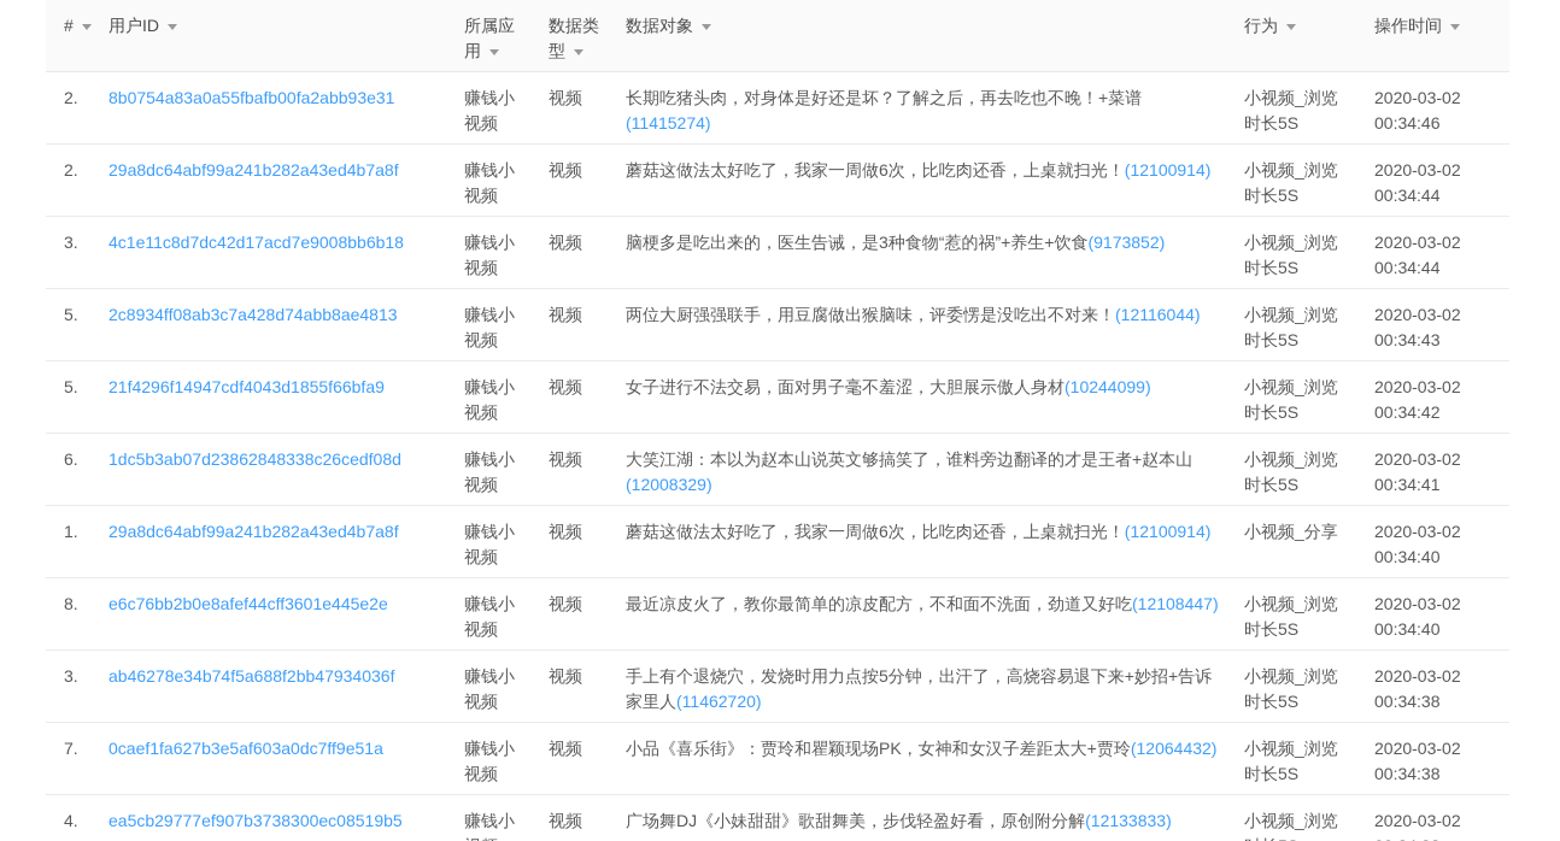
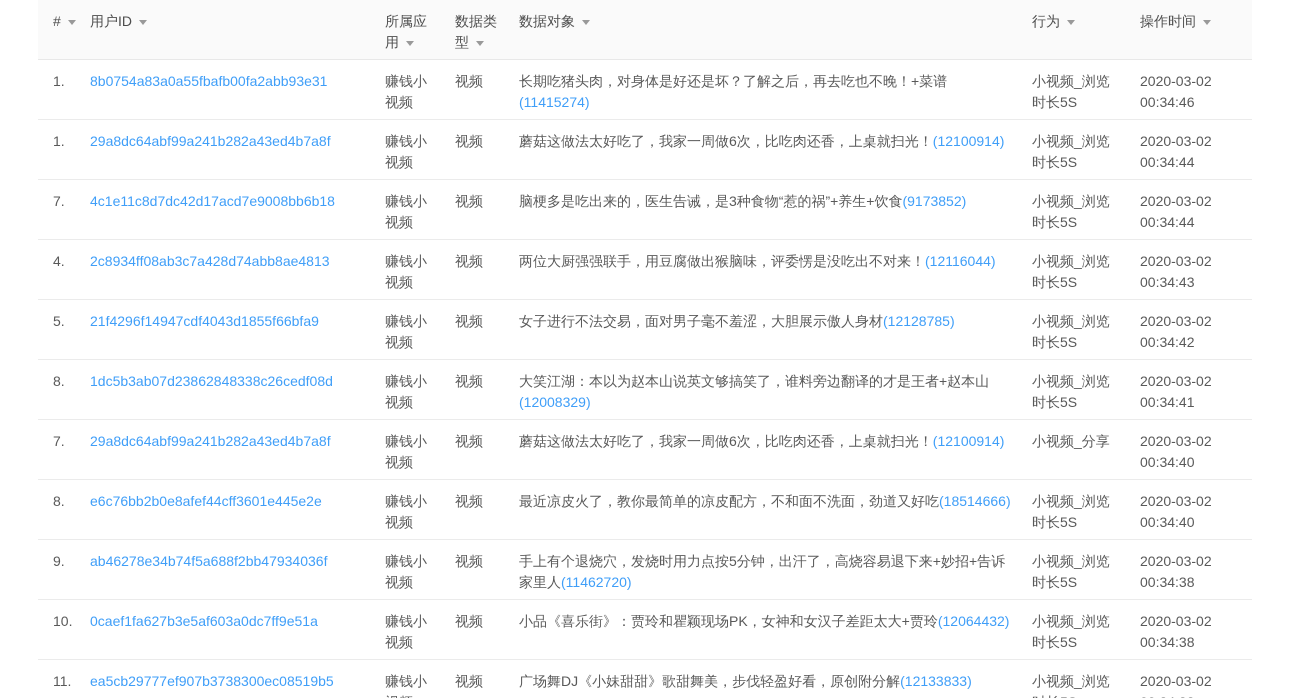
  #	用户ID	所属应用	数据类型	数据对象	行为	操作时间
- 2.	8b0754a83a0a55fbafb00fa2abb93e31	赚钱小视频	视频	长期吃猪头肉，对身体是好还是坏？了解之后，再去吃也不晚！+菜谱(11415274)	小视频_浏览时长5S	2020-03-0200:34:46
+ 1.	8b0754a83a0a55fbafb00fa2abb93e31	赚钱小视频	视频	长期吃猪头肉，对身体是好还是坏？了解之后，再去吃也不晚！+菜谱(11415274)	小视频_浏览时长5S	2020-03-0200:34:46
- 2.	29a8dc64abf99a241b282a43ed4b7a8f	赚钱小视频	视频	蘑菇这做法太好吃了，我家一周做6次，比吃肉还香，上桌就扫光！(12100914)	小视频_浏览时长5S	2020-03-0200:34:44
+ 1.	29a8dc64abf99a241b282a43ed4b7a8f	赚钱小视频	视频	蘑菇这做法太好吃了，我家一周做6次，比吃肉还香，上桌就扫光！(12100914)	小视频_浏览时长5S	2020-03-0200:34:44
- 3.	4c1e11c8d7dc42d17acd7e9008bb6b18	赚钱小视频	视频	脑梗多是吃出来的，医生告诫，是3种食物“惹的祸”+养生+饮食(9173852)	小视频_浏览时长5S	2020-03-0200:34:44
+ 7.	4c1e11c8d7dc42d17acd7e9008bb6b18	赚钱小视频	视频	脑梗多是吃出来的，医生告诫，是3种食物“惹的祸”+养生+饮食(9173852)	小视频_浏览时长5S	2020-03-0200:34:44
- 5.	2c8934ff08ab3c7a428d74abb8ae4813	赚钱小视频	视频	两位大厨强强联手，用豆腐做出猴脑味，评委愣是没吃出不对来！(12116044)	小视频_浏览时长5S	2020-03-0200:34:43
+ 4.	2c8934ff08ab3c7a428d74abb8ae4813	赚钱小视频	视频	两位大厨强强联手，用豆腐做出猴脑味，评委愣是没吃出不对来！(12116044)	小视频_浏览时长5S	2020-03-0200:34:43
- 5.	21f4296f14947cdf4043d1855f66bfa9	赚钱小视频	视频	女子进行不法交易，面对男子毫不羞涩，大胆展示傲人身材(10244099)	小视频_浏览时长5S	2020-03-0200:34:42
+ 5.	21f4296f14947cdf4043d1855f66bfa9	赚钱小视频	视频	女子进行不法交易，面对男子毫不羞涩，大胆展示傲人身材(12128785)	小视频_浏览时长5S	2020-03-0200:34:42
- 6.	1dc5b3ab07d23862848338c26cedf08d	赚钱小视频	视频	大笑江湖：本以为赵本山说英文够搞笑了，谁料旁边翻译的才是王者+赵本山(12008329)	小视频_浏览时长5S	2020-03-0200:34:41
+ 8.	1dc5b3ab07d23862848338c26cedf08d	赚钱小视频	视频	大笑江湖：本以为赵本山说英文够搞笑了，谁料旁边翻译的才是王者+赵本山(12008329)	小视频_浏览时长5S	2020-03-0200:34:41
- 1.	29a8dc64abf99a241b282a43ed4b7a8f	赚钱小视频	视频	蘑菇这做法太好吃了，我家一周做6次，比吃肉还香，上桌就扫光！(12100914)	小视频_分享	2020-03-0200:34:40
+ 7.	29a8dc64abf99a241b282a43ed4b7a8f	赚钱小视频	视频	蘑菇这做法太好吃了，我家一周做6次，比吃肉还香，上桌就扫光！(12100914)	小视频_分享	2020-03-0200:34:40
- 8.	e6c76bb2b0e8afef44cff3601e445e2e	赚钱小视频	视频	最近凉皮火了，教你最简单的凉皮配方，不和面不洗面，劲道又好吃(12108447)	小视频_浏览时长5S	2020-03-0200:34:40
+ 8.	e6c76bb2b0e8afef44cff3601e445e2e	赚钱小视频	视频	最近凉皮火了，教你最简单的凉皮配方，不和面不洗面，劲道又好吃(18514666)	小视频_浏览时长5S	2020-03-0200:34:40
- 3.	ab46278e34b74f5a688f2bb47934036f	赚钱小视频	视频	手上有个退烧穴，发烧时用力点按5分钟，出汗了，高烧容易退下来+妙招+告诉家里人(11462720)	小视频_浏览时长5S	2020-03-0200:34:38
+ 9.	ab46278e34b74f5a688f2bb47934036f	赚钱小视频	视频	手上有个退烧穴，发烧时用力点按5分钟，出汗了，高烧容易退下来+妙招+告诉家里人(11462720)	小视频_浏览时长5S	2020-03-0200:34:38
- 7.	0caef1fa627b3e5af603a0dc7ff9e51a	赚钱小视频	视频	小品《喜乐街》：贾玲和瞿颖现场PK，女神和女汉子差距太大+贾玲(12064432)	小视频_浏览时长5S	2020-03-0200:34:38
+ 10.	0caef1fa627b3e5af603a0dc7ff9e51a	赚钱小视频	视频	小品《喜乐街》：贾玲和瞿颖现场PK，女神和女汉子差距太大+贾玲(12064432)	小视频_浏览时长5S	2020-03-0200:34:38
- 4.	ea5cb29777ef907b3738300ec08519b5	赚钱小	视频	广场舞DJ《小妹甜甜》歌甜舞美，步伐轻盈好看，原创附分解(12133833)	小视频_浏览	2020-03-02
+ 11.	ea5cb29777ef907b3738300ec08519b5	赚钱小	视频	广场舞DJ《小妹甜甜》歌甜舞美，步伐轻盈好看，原创附分解(12133833)	小视频_浏览	2020-03-02
